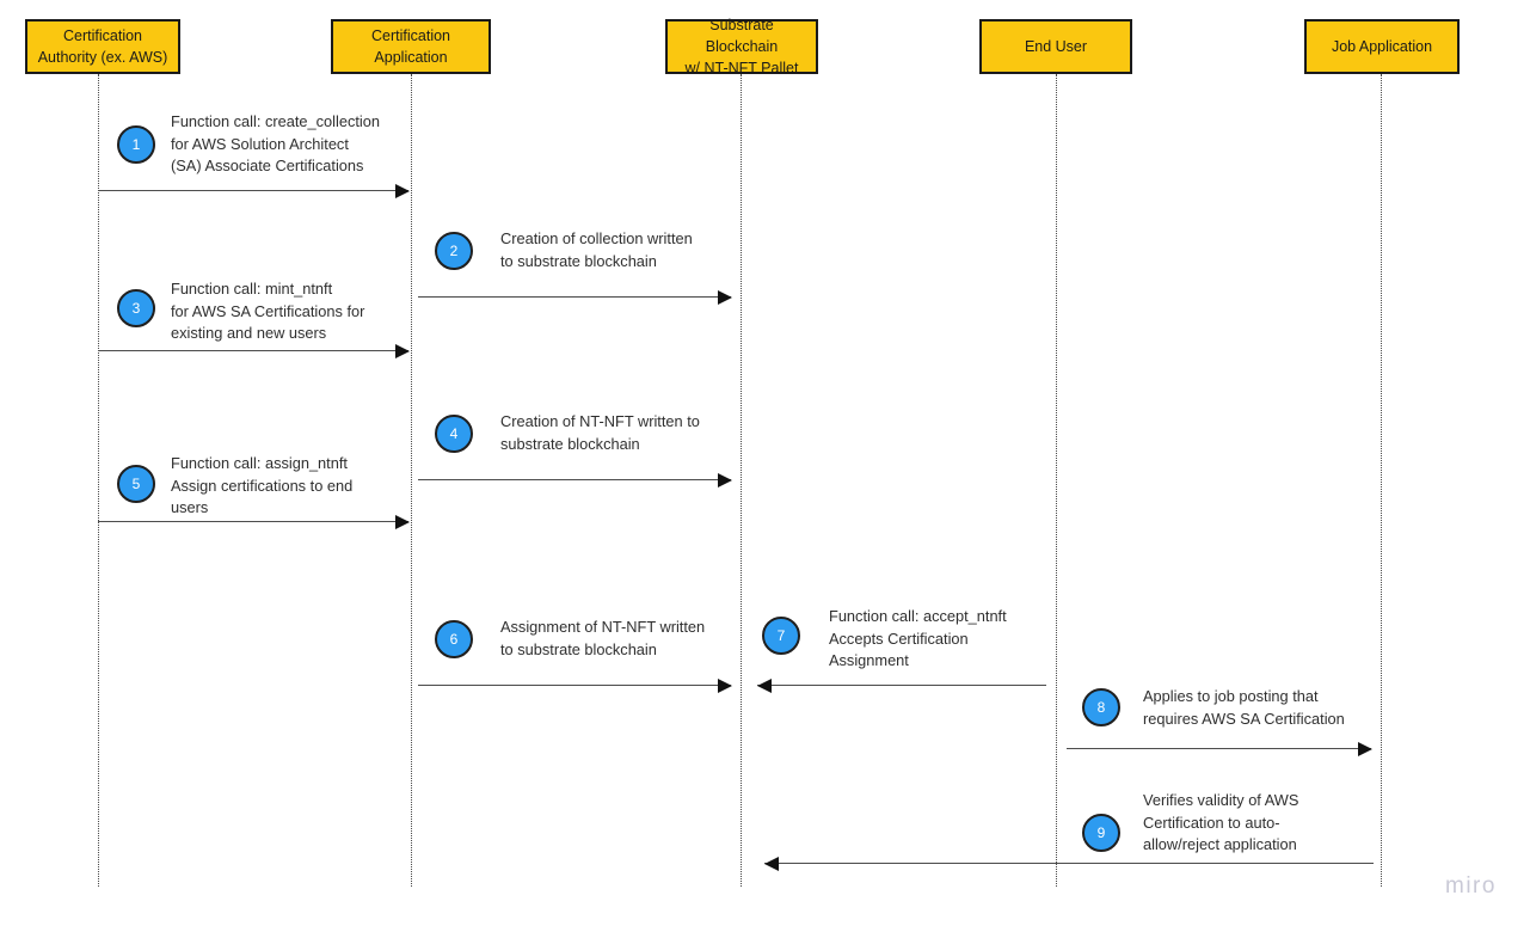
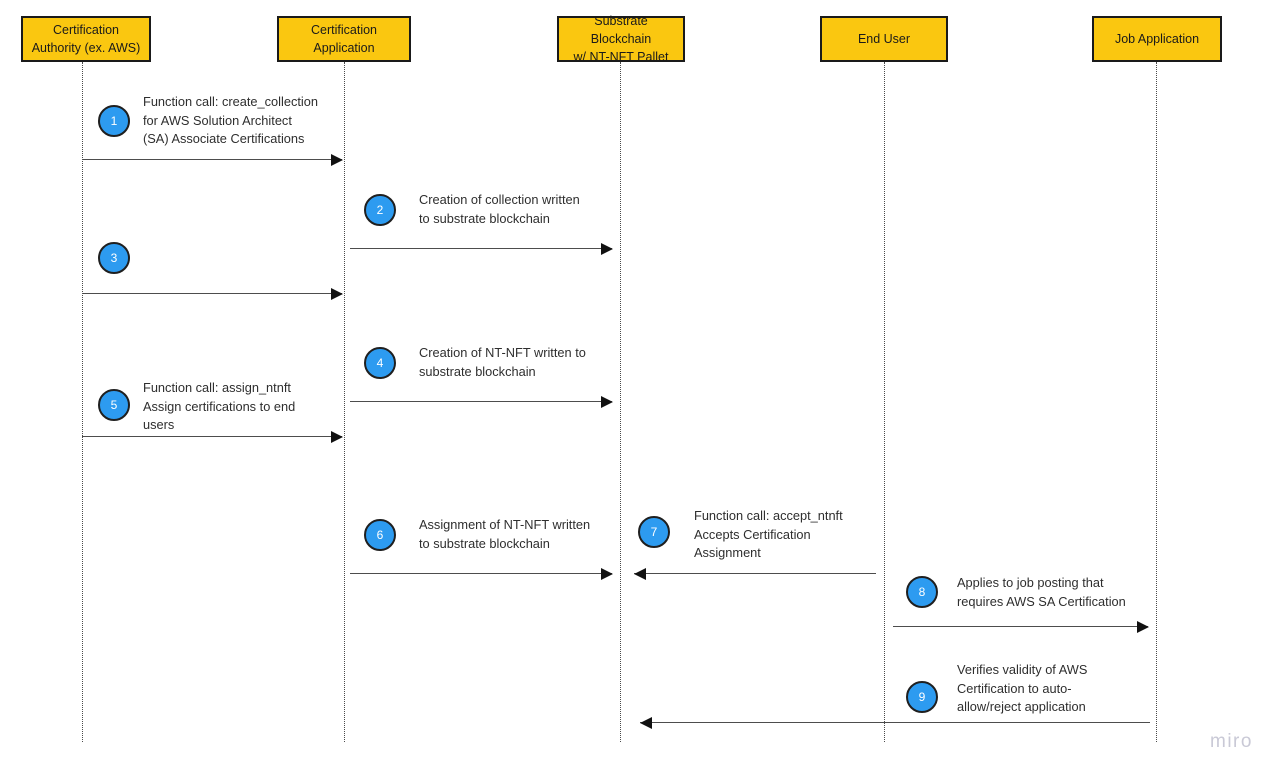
  Certification
  Authority (ex. AWS)
  Certification
  Application
  Substrate Blockchain
  w/ NT-NFT Pallet
  End User
  Job Application
  1
  Function call: create_collection
  for AWS Solution Architect
  (SA) Associate Certifications
  2
  Creation of collection written
  to substrate blockchain
  3
- Function call: mint_ntnft
- for AWS SA Certifications for
- existing and new users
  4
  Creation of NT-NFT written to
  substrate blockchain
  5
  Function call: assign_ntnft
  Assign certifications to end
  users
  6
  Assignment of NT-NFT written
  to substrate blockchain
  7
  Function call: accept_ntnft
  Accepts Certification
  Assignment
  8
  Applies to job posting that
  requires AWS SA Certification
  9
  Verifies validity of AWS
  Certification to auto-
  allow/reject application
  miro
